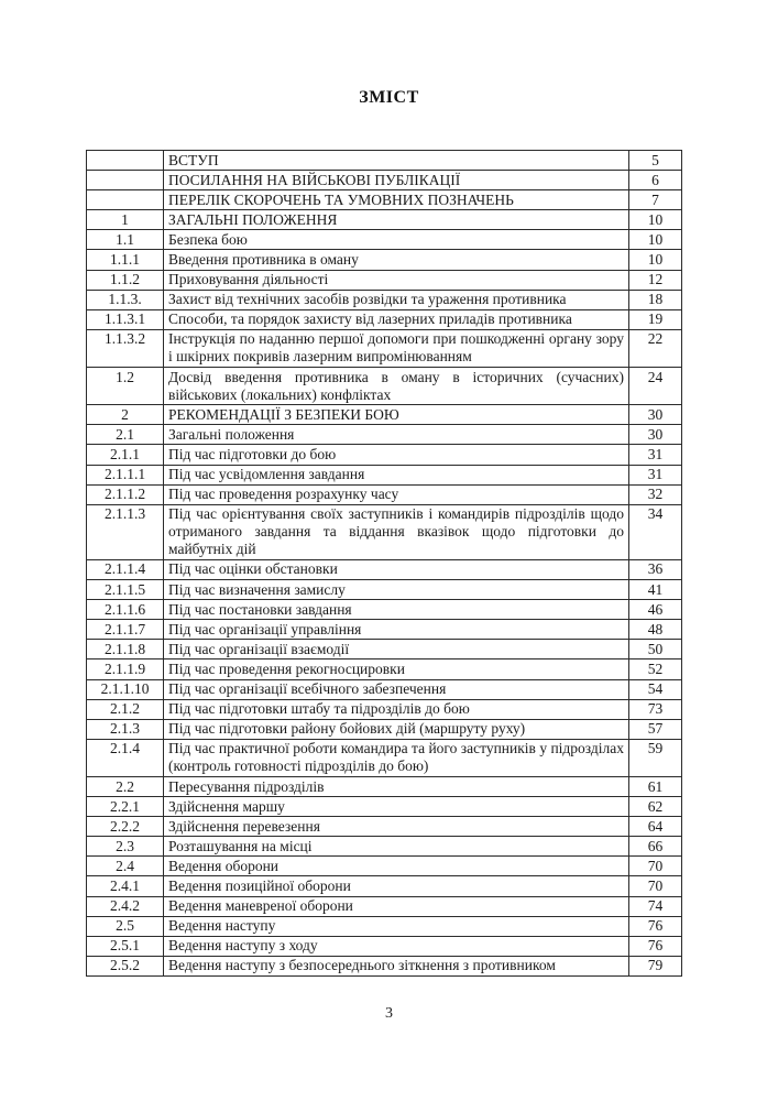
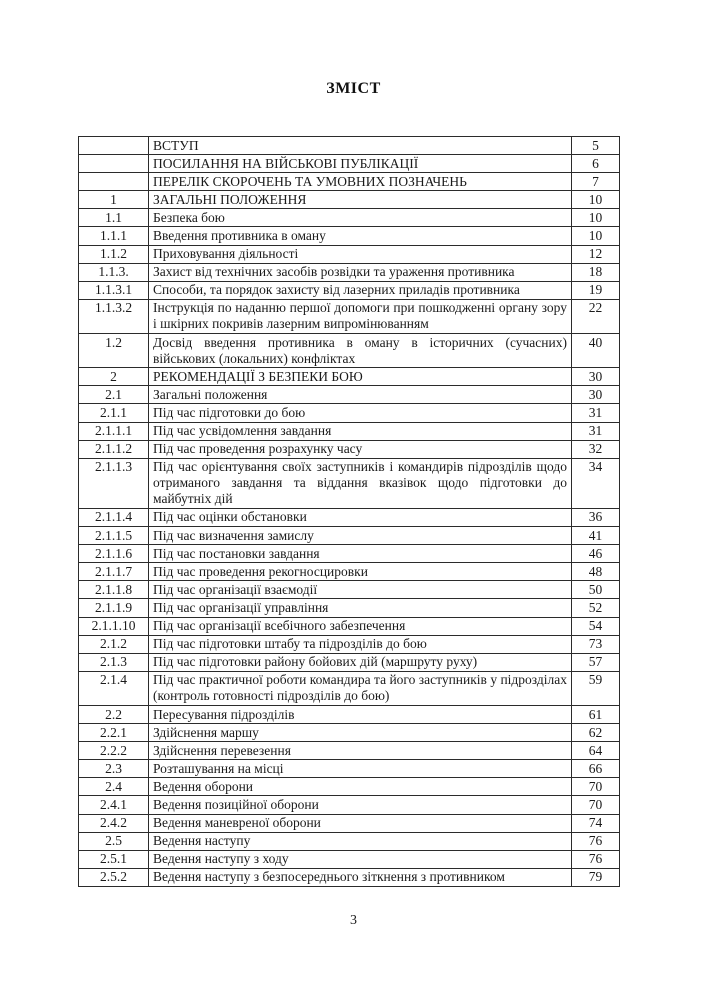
  ЗМІСТ
  	ВСТУП	5
  	ПОСИЛАННЯ НА ВІЙСЬКОВІ ПУБЛІКАЦІЇ	6
  	ПЕРЕЛІК СКОРОЧЕНЬ ТА УМОВНИХ ПОЗНАЧЕНЬ	7
  1	ЗАГАЛЬНІ ПОЛОЖЕННЯ	10
  1.1	Безпека бою	10
  1.1.1	Введення противника в оману	10
  1.1.2	Приховування діяльності	12
  1.1.3.	Захист від технічних засобів розвідки та ураження противника	18
  1.1.3.1	Способи, та порядок захисту від лазерних приладів противника	19
  1.1.3.2	Інструкція по наданню першої допомоги при пошкодженні органу зору і шкірних покривів лазерним випромінюванням	22
- 1.2	Досвід введення противника в оману в історичних (сучасних) військових (локальних) конфліктах	24
+ 1.2	Досвід введення противника в оману в історичних (сучасних) військових (локальних) конфліктах	40
  2	РЕКОМЕНДАЦІЇ З БЕЗПЕКИ БОЮ	30
  2.1	Загальні положення	30
  2.1.1	Під час підготовки до бою	31
  2.1.1.1	Під час усвідомлення завдання	31
  2.1.1.2	Під час проведення розрахунку часу	32
  2.1.1.3	Під час орієнтування своїх заступників і командирів підрозділів щодо отриманого завдання та віддання вказівок щодо підготовки до майбутніх дій	34
  2.1.1.4	Під час оцінки обстановки	36
  2.1.1.5	Під час визначення замислу	41
  2.1.1.6	Під час постановки завдання	46
- 2.1.1.7	Під час організації управління	48
+ 2.1.1.7	Під час проведення рекогносцировки	48
  2.1.1.8	Під час організації взаємодії	50
- 2.1.1.9	Під час проведення рекогносцировки	52
+ 2.1.1.9	Під час організації управління	52
  2.1.1.10	Під час організації всебічного забезпечення	54
  2.1.2	Під час підготовки штабу та підрозділів до бою	73
  2.1.3	Під час підготовки району бойових дій (маршруту руху)	57
  2.1.4	Під час практичної роботи командира та його заступників у підрозділах (контроль готовності підрозділів до бою)	59
  2.2	Пересування підрозділів	61
  2.2.1	Здійснення маршу	62
  2.2.2	Здійснення перевезення	64
  2.3	Розташування на місці	66
  2.4	Ведення оборони	70
  2.4.1	Ведення позиційної оборони	70
  2.4.2	Ведення маневреної оборони	74
  2.5	Ведення наступу	76
  2.5.1	Ведення наступу з ходу	76
  2.5.2	Ведення наступу з безпосереднього зіткнення з противником	79
  3
